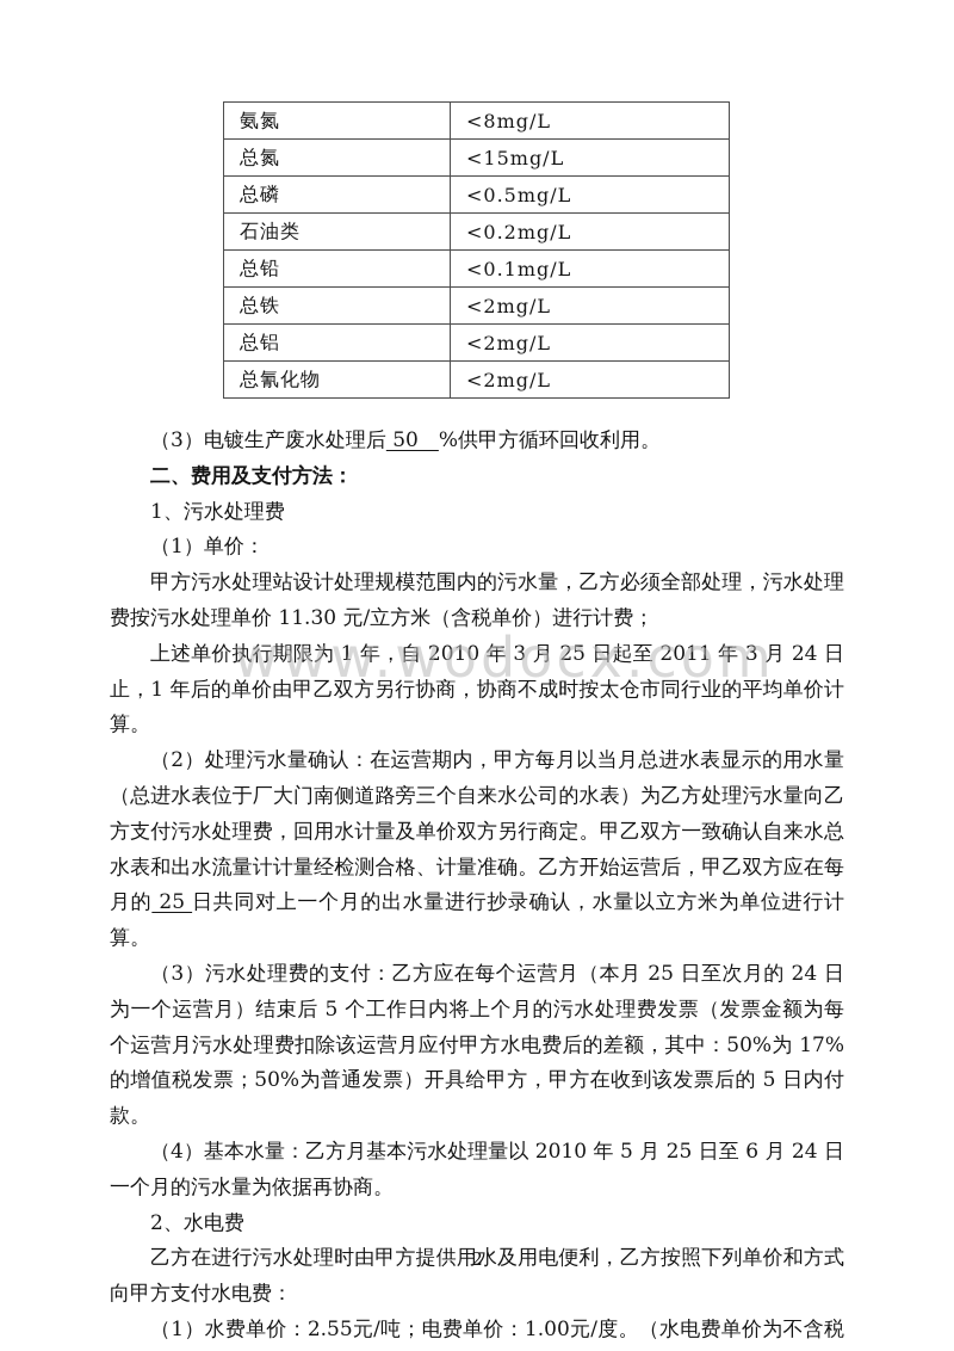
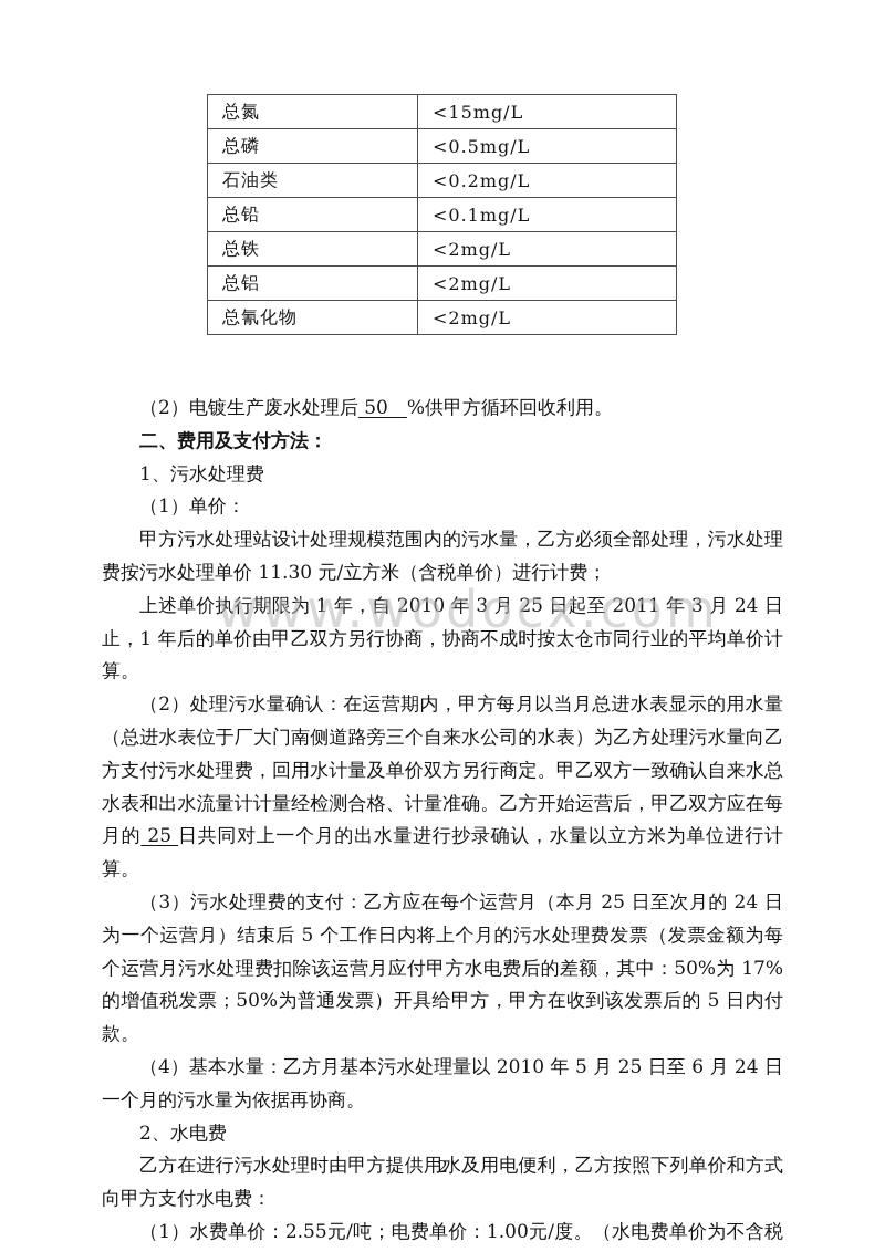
- 氨氮	<8mg/L
  总氮	<15mg/L
  总磷	<0.5mg/L
  石油类	<0.2mg/L
  总铅	<0.1mg/L
  总铁	<2mg/L
  总铝	<2mg/L
  总氰化物	<2mg/L
  www.wodocx.com
- （3）电镀生产废水处理后 50 %供甲方循环回收利用。
+ （2）电镀生产废水处理后 50 %供甲方循环回收利用。
  二、费用及支付方法：
  1、污水处理费
  （1）单价：
  甲方污水处理站设计处理规模范围内的污水量，乙方必须全部处理，污水处理费按污水处理单价 11.30 元/立方米（含税单价）进行计费；
  上述单价执行期限为 1 年，自 2010 年 3 月 25 日起至 2011 年 3 月 24 日止，1 年后的单价由甲乙双方另行协商，协商不成时按太仓市同行业的平均单价计算。
  （2）处理污水量确认：在运营期内，甲方每月以当月总进水表显示的用水量 （总进水表位于厂大门南侧道路旁三个自来水公司的水表）为乙方处理污水量向乙方支付污水处理费，回用水计量及单价双方另行商定。甲乙双方一致确认自来水总水表和出水流量计计量经检测合格、计量准确。乙方开始运营后，甲乙双方应在每月的 25 日共同对上一个月的出水量进行抄录确认，水量以立方米为单位进行计算。
  （3）污水处理费的支付：乙方应在每个运营月（本月 25 日至次月的 24 日为一个运营月）结束后 5 个工作日内将上个月的污水处理费发票（发票金额为每个运营月污水处理费扣除该运营月应付甲方水电费后的差额，其中：50%为 17%的增值税发票；50%为普通发票）开具给甲方，甲方在收到该发票后的 5 日内付款。
  （4）基本水量：乙方月基本污水处理量以 2010 年 5 月 25 日至 6 月 24 日一个月的污水量为依据再协商。
  2、水电费
  乙方在进行污水处理时由甲方提供用水及用电便利，乙方按照下列单价和方式向甲方支付水电费：
  （1）水费单价：2.55元/吨；电费单价：1.00元/度。（水电费单价为不含税
  2
